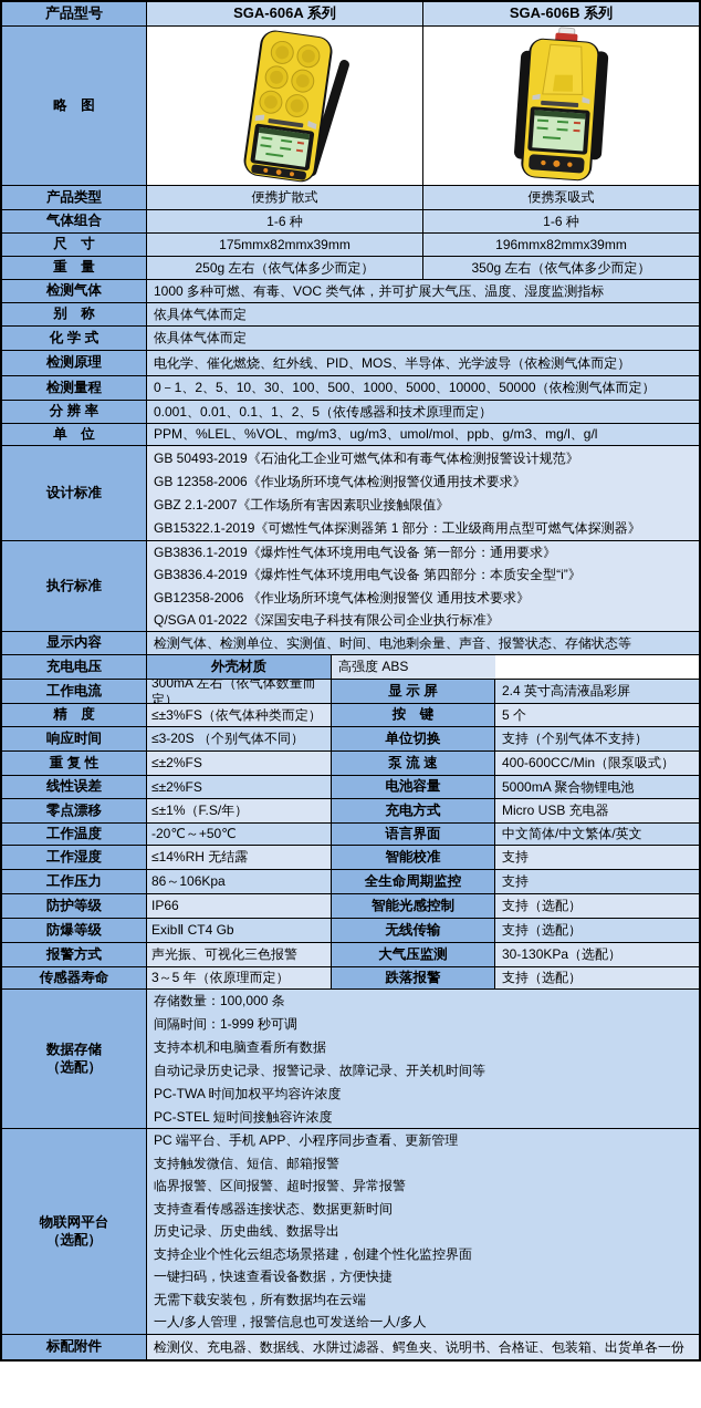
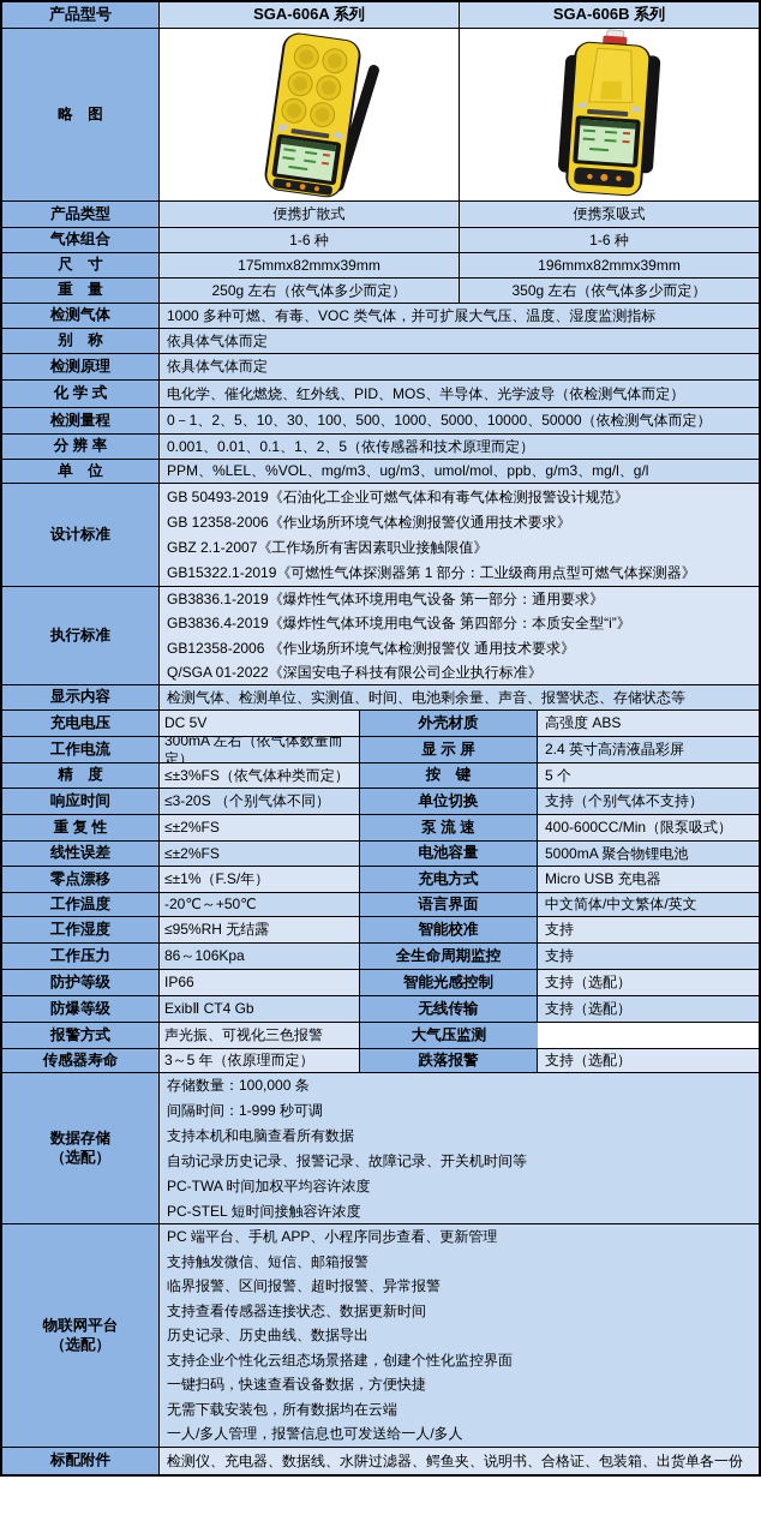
  产品型号
  SGA-606A 系列
  SGA-606B 系列
  略 图
  产品类型
  便携扩散式
  便携泵吸式
  气体组合
  1-6 种
  1-6 种
  尺 寸
  175mmx82mmx39mm
  196mmx82mmx39mm
  重 量
  250g 左右（依气体多少而定）
  350g 左右（依气体多少而定）
  检测气体
  1000 多种可燃、有毒、VOC 类气体，并可扩展大气压、温度、湿度监测指标
  别 称
  依具体气体而定
- 化 学 式
+ 检测原理
  依具体气体而定
- 检测原理
+ 化 学 式
  电化学、催化燃烧、红外线、PID、MOS、半导体、光学波导（依检测气体而定）
  检测量程
  0－1、2、5、10、30、100、500、1000、5000、10000、50000（依检测气体而定）
  分 辨 率
  0.001、0.01、0.1、1、2、5（依传感器和技术原理而定）
  单 位
  PPM、%LEL、%VOL、mg/m3、ug/m3、umol/mol、ppb、g/m3、mg/l、g/l
  设计标准
  GB 50493-2019《石油化工企业可燃气体和有毒气体检测报警设计规范》
  GB 12358-2006《作业场所环境气体检测报警仪通用技术要求》
  GBZ 2.1-2007《工作场所有害因素职业接触限值》
  GB15322.1-2019《可燃性气体探测器第 1 部分：工业级商用点型可燃气体探测器》
  执行标准
  GB3836.1-2019《爆炸性气体环境用电气设备 第一部分：通用要求》
  GB3836.4-2019《爆炸性气体环境用电气设备 第四部分：本质安全型“i”》
  GB12358-2006 《作业场所环境气体检测报警仪 通用技术要求》
  Q/SGA 01-2022《深国安电子科技有限公司企业执行标准》
  显示内容
  检测气体、检测单位、实测值、时间、电池剩余量、声音、报警状态、存储状态等
  充电电压
+ DC 5V
  外壳材质
  高强度 ABS
  工作电流
  300mA 左右（依气体数量而定）
  显 示 屏
  2.4 英寸高清液晶彩屏
  精 度
  ≤±3%FS（依气体种类而定）
  按 键
  5 个
  响应时间
  ≤3-20S （个别气体不同）
  单位切换
  支持（个别气体不支持）
  重 复 性
  ≤±2%FS
  泵 流 速
  400-600CC/Min（限泵吸式）
  线性误差
  ≤±2%FS
  电池容量
  5000mA 聚合物锂电池
  零点漂移
  ≤±1%（F.S/年）
  充电方式
  Micro USB 充电器
  工作温度
  -20℃～+50℃
  语言界面
  中文简体/中文繁体/英文
  工作湿度
- ≤14%RH 无结露
+ ≤95%RH 无结露
  智能校准
  支持
  工作压力
  86～106Kpa
  全生命周期监控
  支持
  防护等级
  IP66
  智能光感控制
  支持（选配）
  防爆等级
  ExibⅡ CT4 Gb
  无线传输
  支持（选配）
  报警方式
  声光振、可视化三色报警
  大气压监测
- 30-130KPa（选配）
  传感器寿命
  3～5 年（依原理而定）
  跌落报警
  支持（选配）
  数据存储
  （选配）
  存储数量：100,000 条
  间隔时间：1-999 秒可调
  支持本机和电脑查看所有数据
  自动记录历史记录、报警记录、故障记录、开关机时间等
  PC-TWA 时间加权平均容许浓度
  PC-STEL 短时间接触容许浓度
  物联网平台
  （选配）
  PC 端平台、手机 APP、小程序同步查看、更新管理
  支持触发微信、短信、邮箱报警
  临界报警、区间报警、超时报警、异常报警
  支持查看传感器连接状态、数据更新时间
  历史记录、历史曲线、数据导出
  支持企业个性化云组态场景搭建，创建个性化监控界面
  一键扫码，快速查看设备数据，方便快捷
  无需下载安装包，所有数据均在云端
  一人/多人管理，报警信息也可发送给一人/多人
  标配附件
  检测仪、充电器、数据线、水阱过滤器、鳄鱼夹、说明书、合格证、包装箱、出货单各一份
